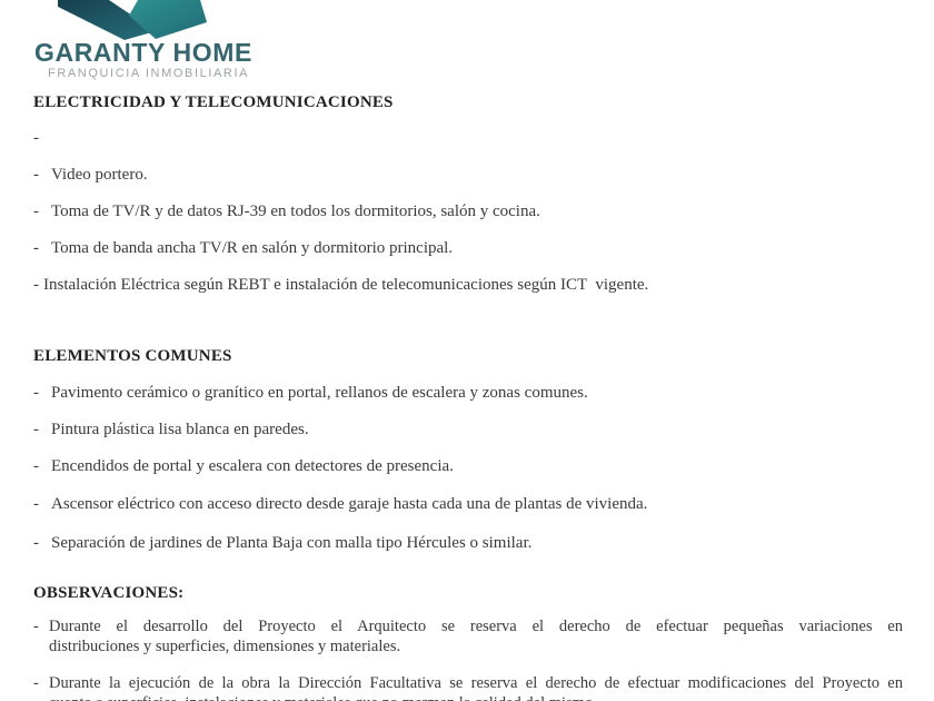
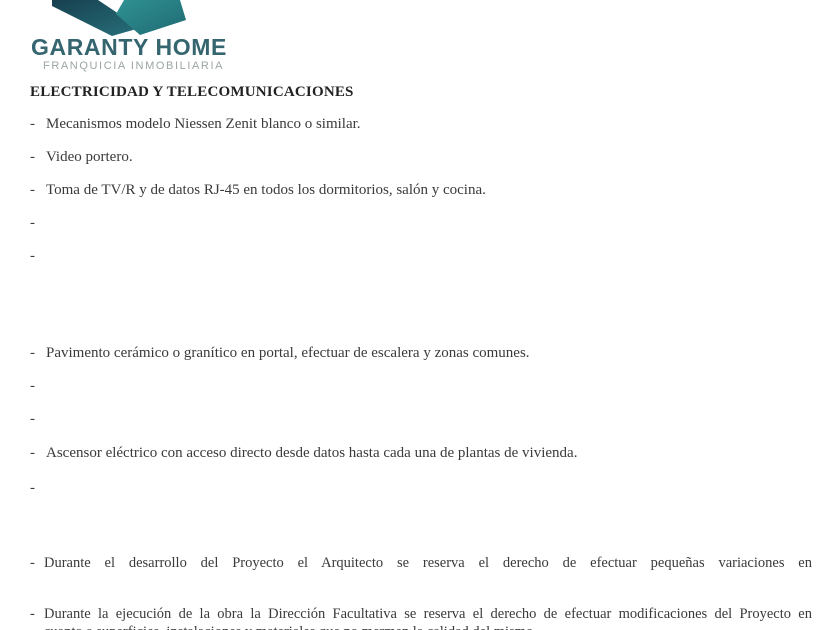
  GARANTY HOME
  FRANQUICIA INMOBILIARIA
  ELECTRICIDAD Y TELECOMUNICACIONES
  -
+ Mecanismos modelo Niessen Zenit blanco o similar.
  -
  Video portero.
  -
- Toma de TV/R y de datos RJ-39 en todos los dormitorios, salón y cocina.
+ Toma de TV/R y de datos RJ-45 en todos los dormitorios, salón y cocina.
  -
- Toma de banda ancha TV/R en salón y dormitorio principal.
  -
- Instalación Eléctrica según REBT e instalación de telecomunicaciones según ICT vigente.
- ELEMENTOS COMUNES
  -
- Pavimento cerámico o granítico en portal, rellanos de escalera y zonas comunes.
+ Pavimento cerámico o granítico en portal, efectuar de escalera y zonas comunes.
  -
- Pintura plástica lisa blanca en paredes.
  -
- Encendidos de portal y escalera con detectores de presencia.
  -
- Ascensor eléctrico con acceso directo desde garaje hasta cada una de plantas de vivienda.
+ Ascensor eléctrico con acceso directo desde datos hasta cada una de plantas de vivienda.
  -
- Separación de jardines de Planta Baja con malla tipo Hércules o similar.
- OBSERVACIONES:
  -
  Durante el desarrollo del Proyecto el Arquitecto se reserva el derecho de efectuar pequeñas variaciones en
- distribuciones y superficies, dimensiones y materiales.
  -
  Durante la ejecución de la obra la Dirección Facultativa se reserva el derecho de efectuar modificaciones del Proyecto en
